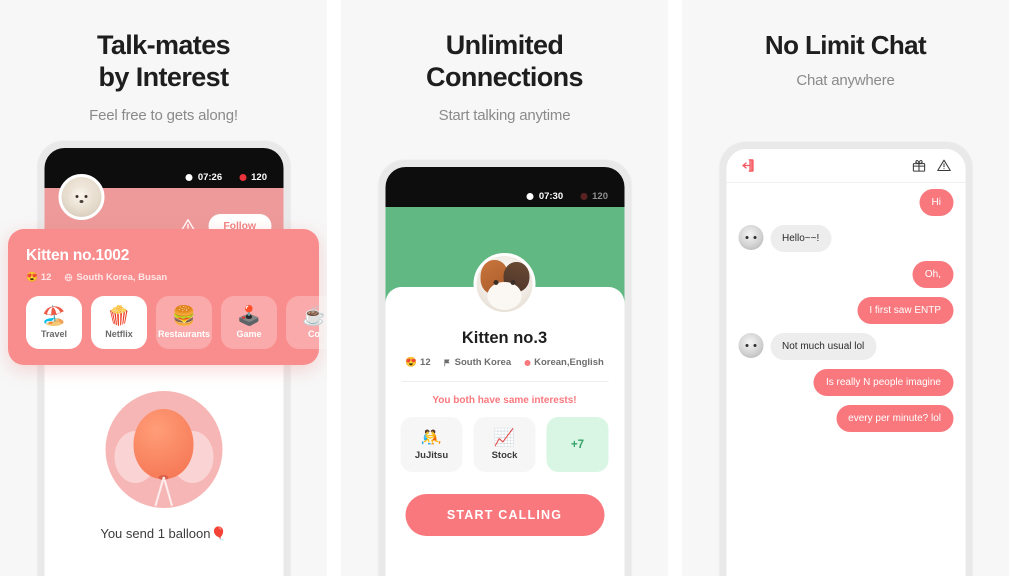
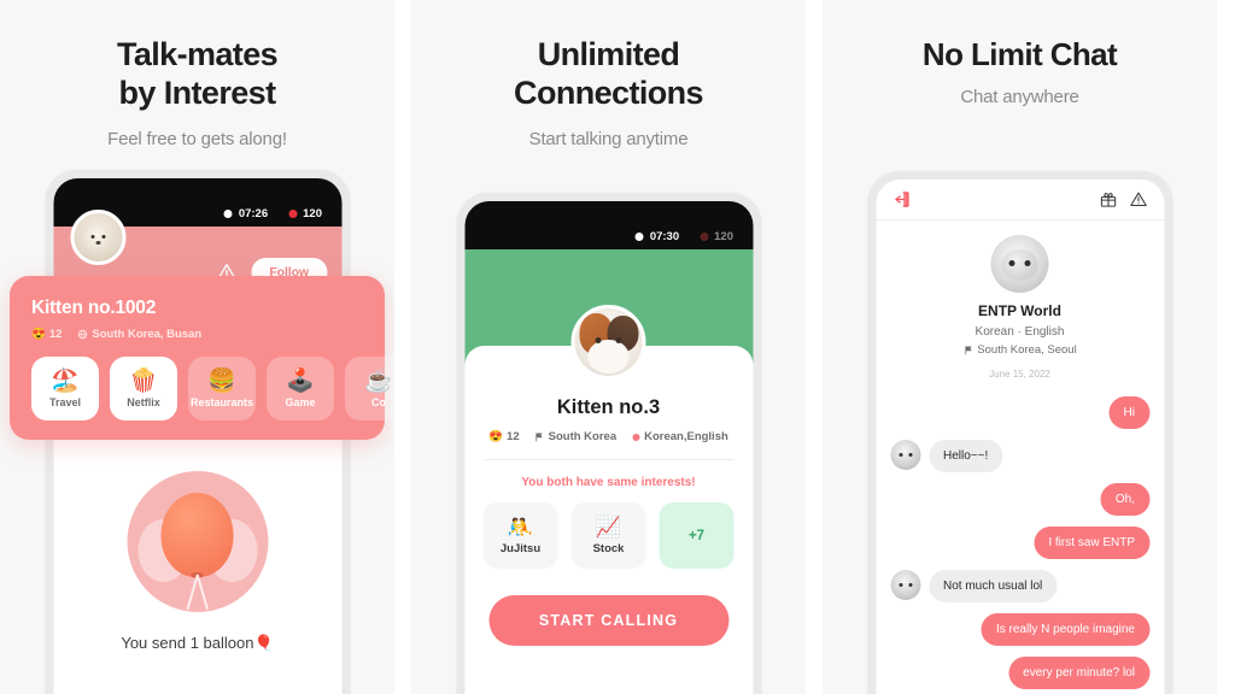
  Talk-mates
  by Interest
  Feel free to gets along!
  07:26
  120
  Follow
  You send 1 balloon🎈
  Kitten no.1002
  😍
  12
  South Korea, Busan
  🏖️
  Travel
  🍿
  Netflix
  🍔
  Restaurants
  🕹️
  Game
  ☕
  Co
  Unlimited
  Connections
  Start talking anytime
  07:30
  120
  Kitten no.3
  😍
  12
  South Korea
  Korean,English
  You both have same interests!
  🤼
  JuJitsu
  📈
  Stock
  +7
  START CALLING
  No Limit Chat
  Chat anywhere
+ ENTP World
+ Korean · English
+ South Korea, Seoul
+ June 15, 2022
  Hi
  Hello~~!
  Oh,
  I first saw ENTP
  Not much usual lol
  Is really N people imagine
  every per minute? lol
